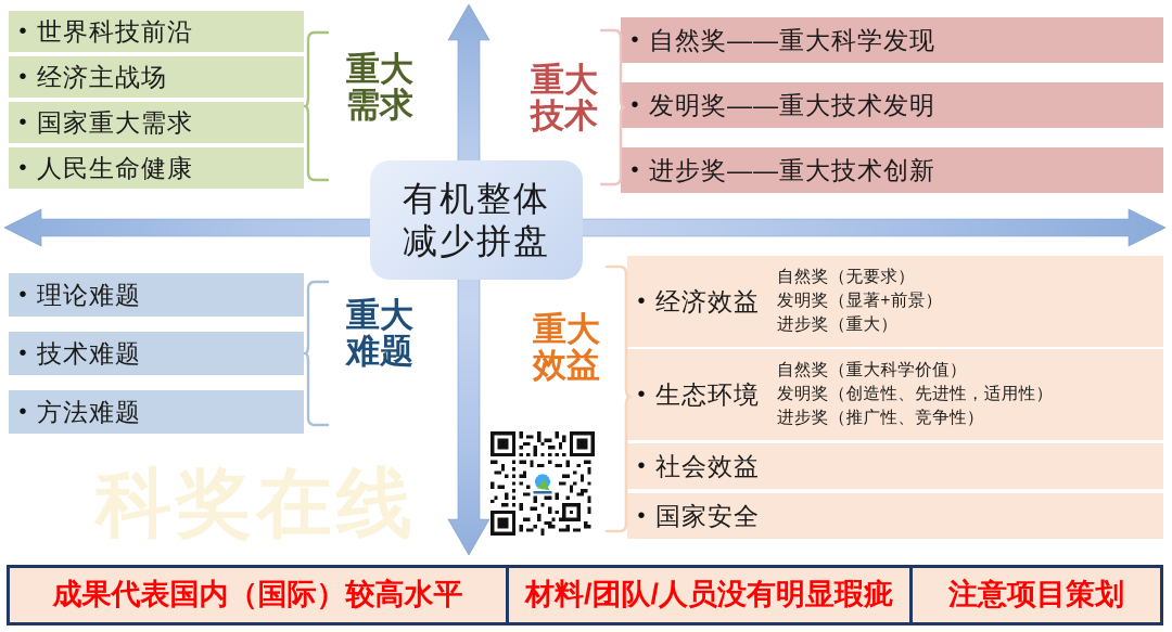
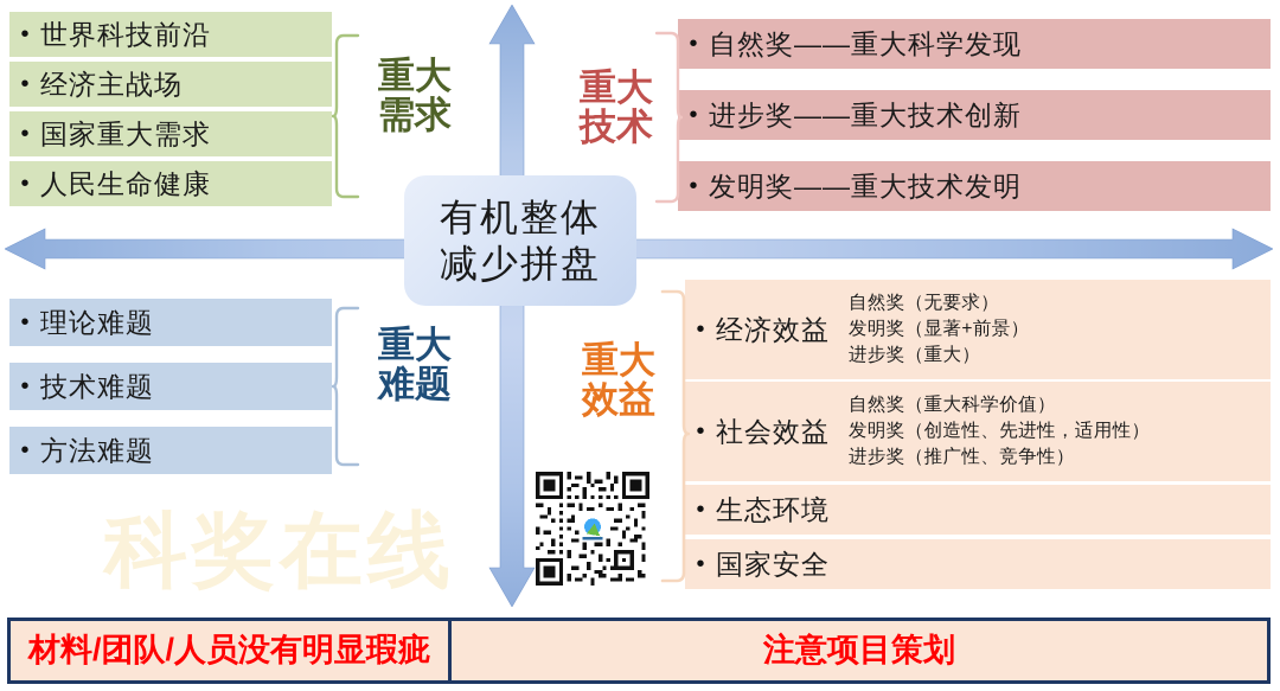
  科奖在线
  •
  世界科技前沿
  •
  经济主战场
  •
  国家重大需求
  •
  人民生命健康
  重大
  需求
  •
  自然奖——重大科学发现
  •
- 发明奖——重大技术发明
+ 进步奖——重大技术创新
  •
- 进步奖——重大技术创新
+ 发明奖——重大技术发明
  重大
  技术
  •
  理论难题
  •
  技术难题
  •
  方法难题
  重大
  难题
  •
  经济效益
  自然奖（无要求）
  发明奖（显著+前景）
  进步奖（重大）
  •
- 生态环境
+ 社会效益
  自然奖（重大科学价值）
  发明奖（创造性、先进性，适用性）
  进步奖（推广性、竞争性）
  •
- 社会效益
+ 生态环境
  •
  国家安全
  重大
  效益
  有机整体
  减少拼盘
- 成果代表国内（国际）较高水平
  材料/团队/人员没有明显瑕疵
  注意项目策划
